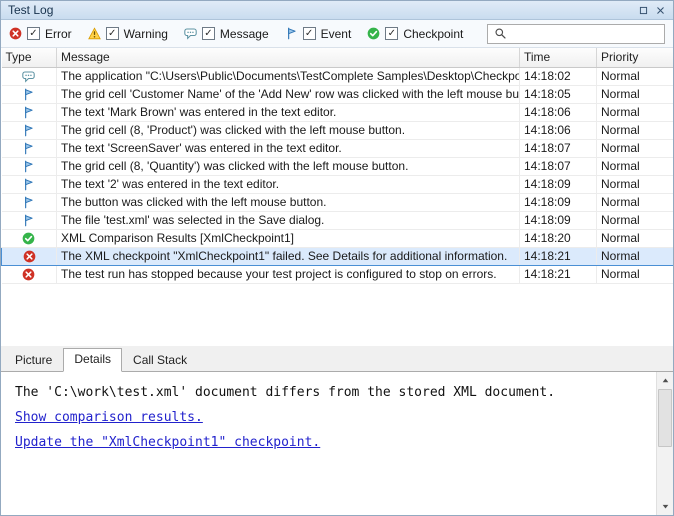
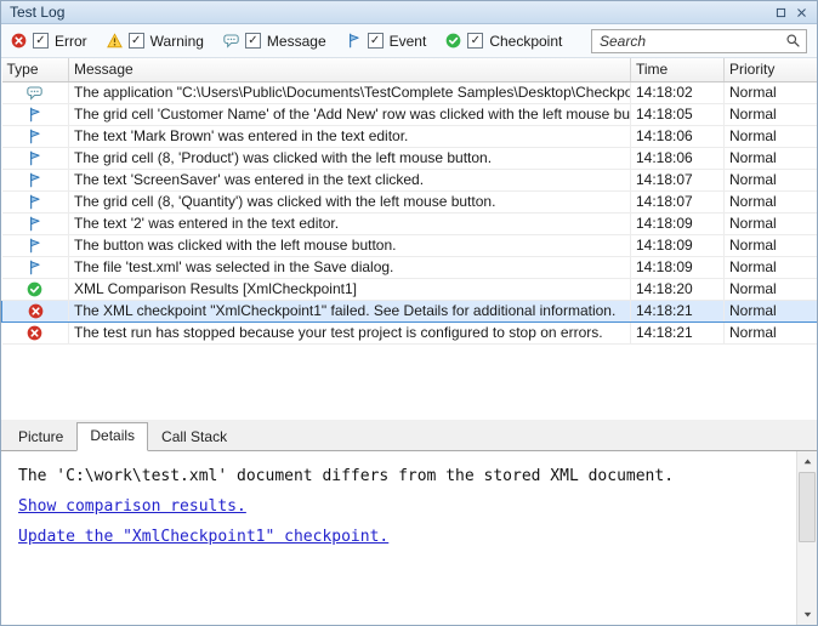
  Test Log
  Error
  Warning
  Message
  Event
  Checkpoint
+ Search
  Type	Message	Time	Priority
  	The application "C:\Users\Public\Documents\TestComplete Samples\Desktop\Checkpo	14:18:02	Normal
  	The grid cell 'Customer Name' of the 'Add New' row was clicked with the left mouse bu	14:18:05	Normal
  	The text 'Mark Brown' was entered in the text editor.	14:18:06	Normal
  	The grid cell (8, 'Product') was clicked with the left mouse button.	14:18:06	Normal
- 	The text 'ScreenSaver' was entered in the text editor.	14:18:07	Normal
+ 	The text 'ScreenSaver' was entered in the text clicked.	14:18:07	Normal
  	The grid cell (8, 'Quantity') was clicked with the left mouse button.	14:18:07	Normal
  	The text '2' was entered in the text editor.	14:18:09	Normal
  	The button was clicked with the left mouse button.	14:18:09	Normal
  	The file 'test.xml' was selected in the Save dialog.	14:18:09	Normal
  	XML Comparison Results [XmlCheckpoint1]	14:18:20	Normal
  	The XML checkpoint "XmlCheckpoint1" failed. See Details for additional information.	14:18:21	Normal
  	The test run has stopped because your test project is configured to stop on errors.	14:18:21	Normal
  Picture
  Details
  Call Stack
  The 'C:\work\test.xml' document differs from the stored XML document.
  Show comparison results.
  Update the "XmlCheckpoint1" checkpoint.
